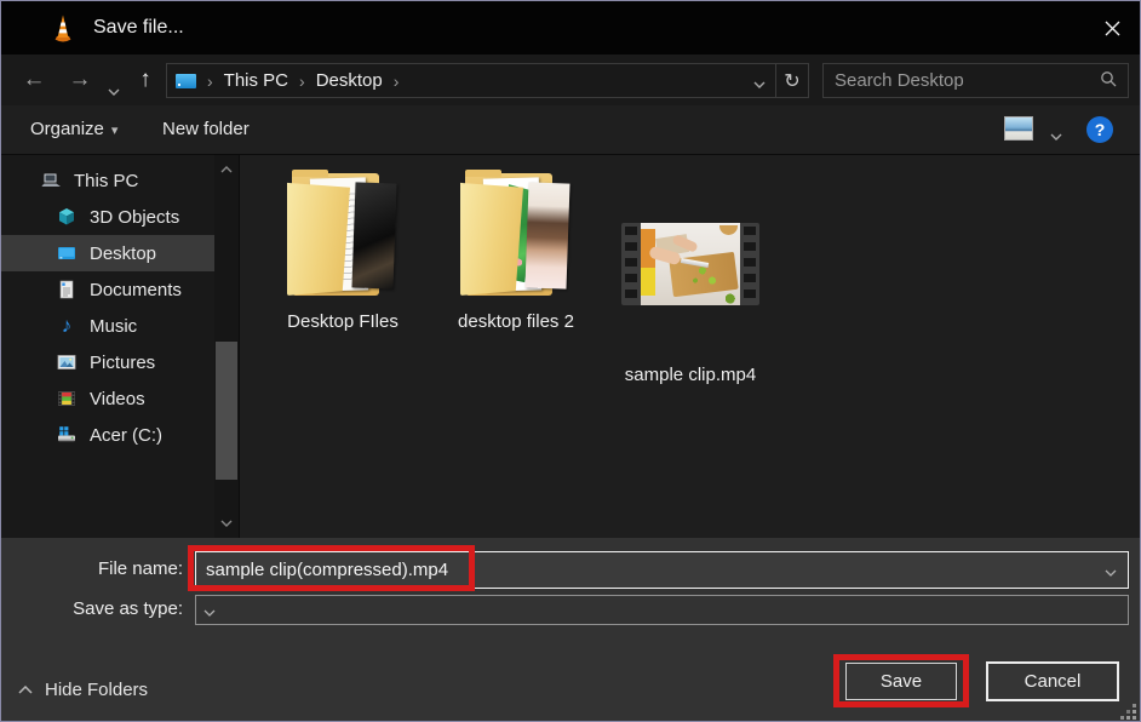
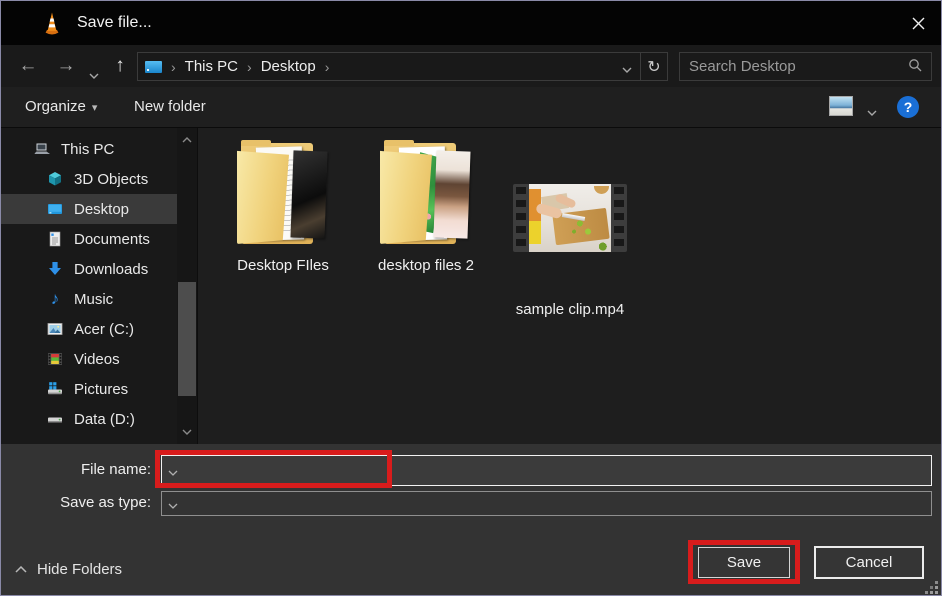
  Save file...
  ←
  →
  ↑
  ›
  This PC
  ›
  Desktop
  ›
  ↻
  Search Desktop
  Organize ▾
  New folder
  ?
  This PC
  3D Objects
  Desktop
  Documents
+ Downloads
  ♪
  Music
- Pictures
+ Acer (C:)
  Videos
- Acer (C:)
+ Pictures
+ Data (D:)
  Desktop FIles
  desktop files 2
  sample clip.mp4
  File name:
- sample clip(compressed).mp4
  Save as type:
  Save
  Cancel
  Hide Folders
